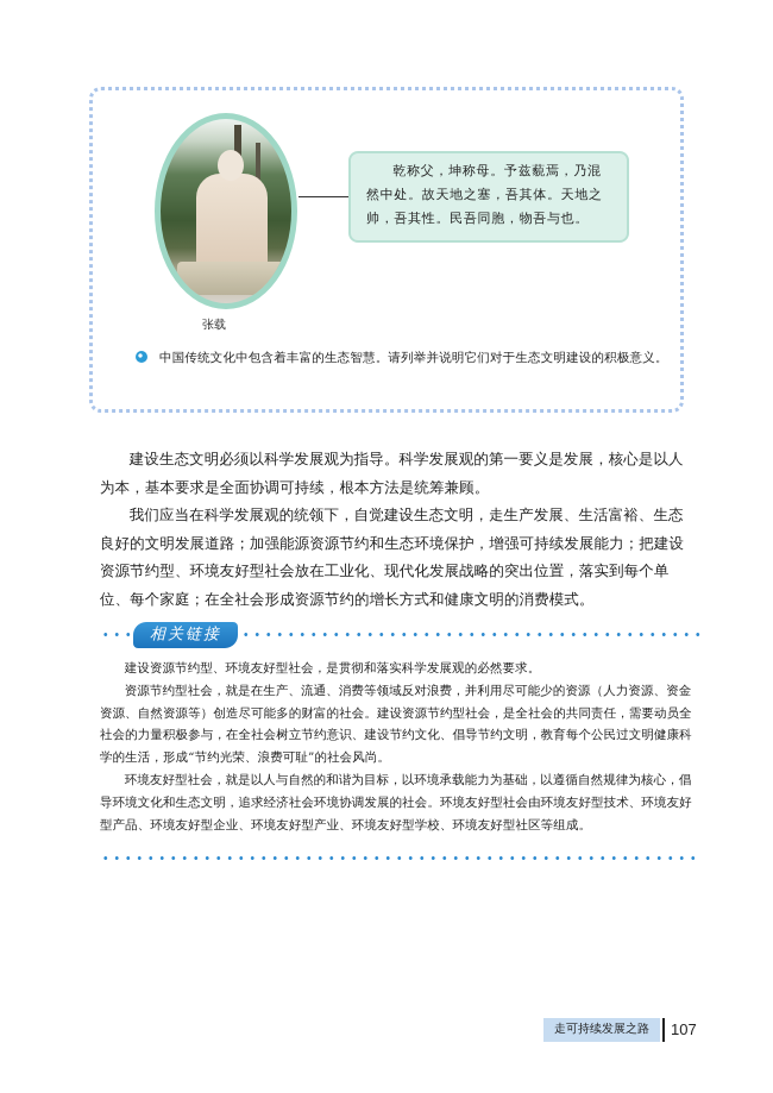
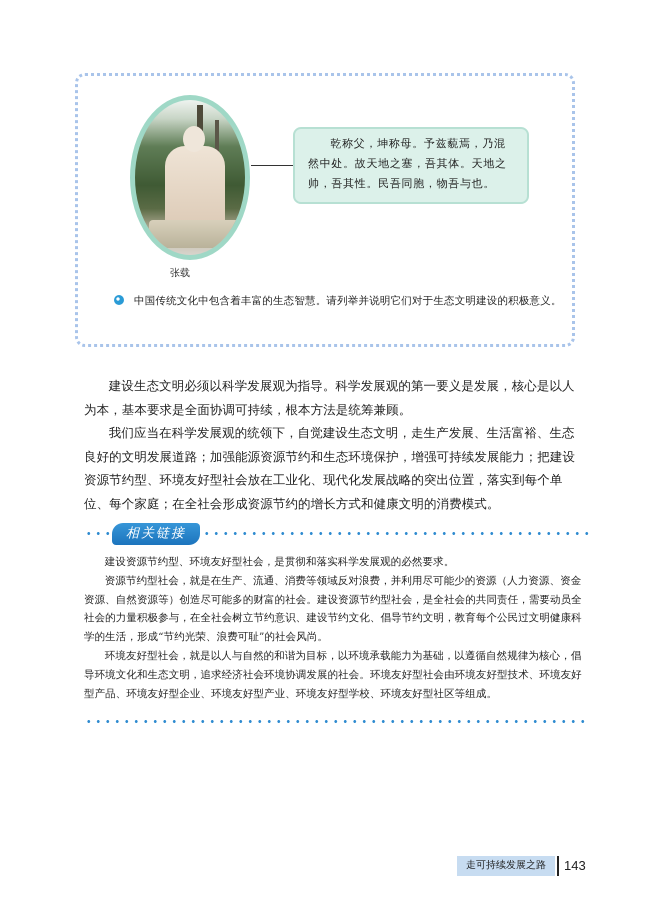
  张载
  乾称父，坤称母。予兹藐焉，乃混然中处。故天地之塞，吾其体。天地之帅，吾其性。民吾同胞，物吾与也。
  中国传统文化中包含着丰富的生态智慧。请列举并说明它们对于生态文明建设的积极意义。
  建设生态文明必须以科学发展观为指导。科学发展观的第一要义是发展，核心是以人为本，基本要求是全面协调可持续，根本方法是统筹兼顾。
  我们应当在科学发展观的统领下，自觉建设生态文明，走生产发展、生活富裕、生态良好的文明发展道路；加强能源资源节约和生态环境保护，增强可持续发展能力；把建设资源节约型、环境友好型社会放在工业化、现代化发展战略的突出位置，落实到每个单位、每个家庭；在全社会形成资源节约的增长方式和健康文明的消费模式。
  相关链接
  建设资源节约型、环境友好型社会，是贯彻和落实科学发展观的必然要求。
  资源节约型社会，就是在生产、流通、消费等领域反对浪费，并利用尽可能少的资源（人力资源、资金资源、自然资源等）创造尽可能多的财富的社会。建设资源节约型社会，是全社会的共同责任，需要动员全社会的力量积极参与，在全社会树立节约意识、建设节约文化、倡导节约文明，教育每个公民过文明健康科学的生活，形成“节约光荣、浪费可耻”的社会风尚。
  环境友好型社会，就是以人与自然的和谐为目标，以环境承载能力为基础，以遵循自然规律为核心，倡导环境文化和生态文明，追求经济社会环境协调发展的社会。环境友好型社会由环境友好型技术、环境友好型产品、环境友好型企业、环境友好型产业、环境友好型学校、环境友好型社区等组成。
  走可持续发展之路
- 107
+ 143
